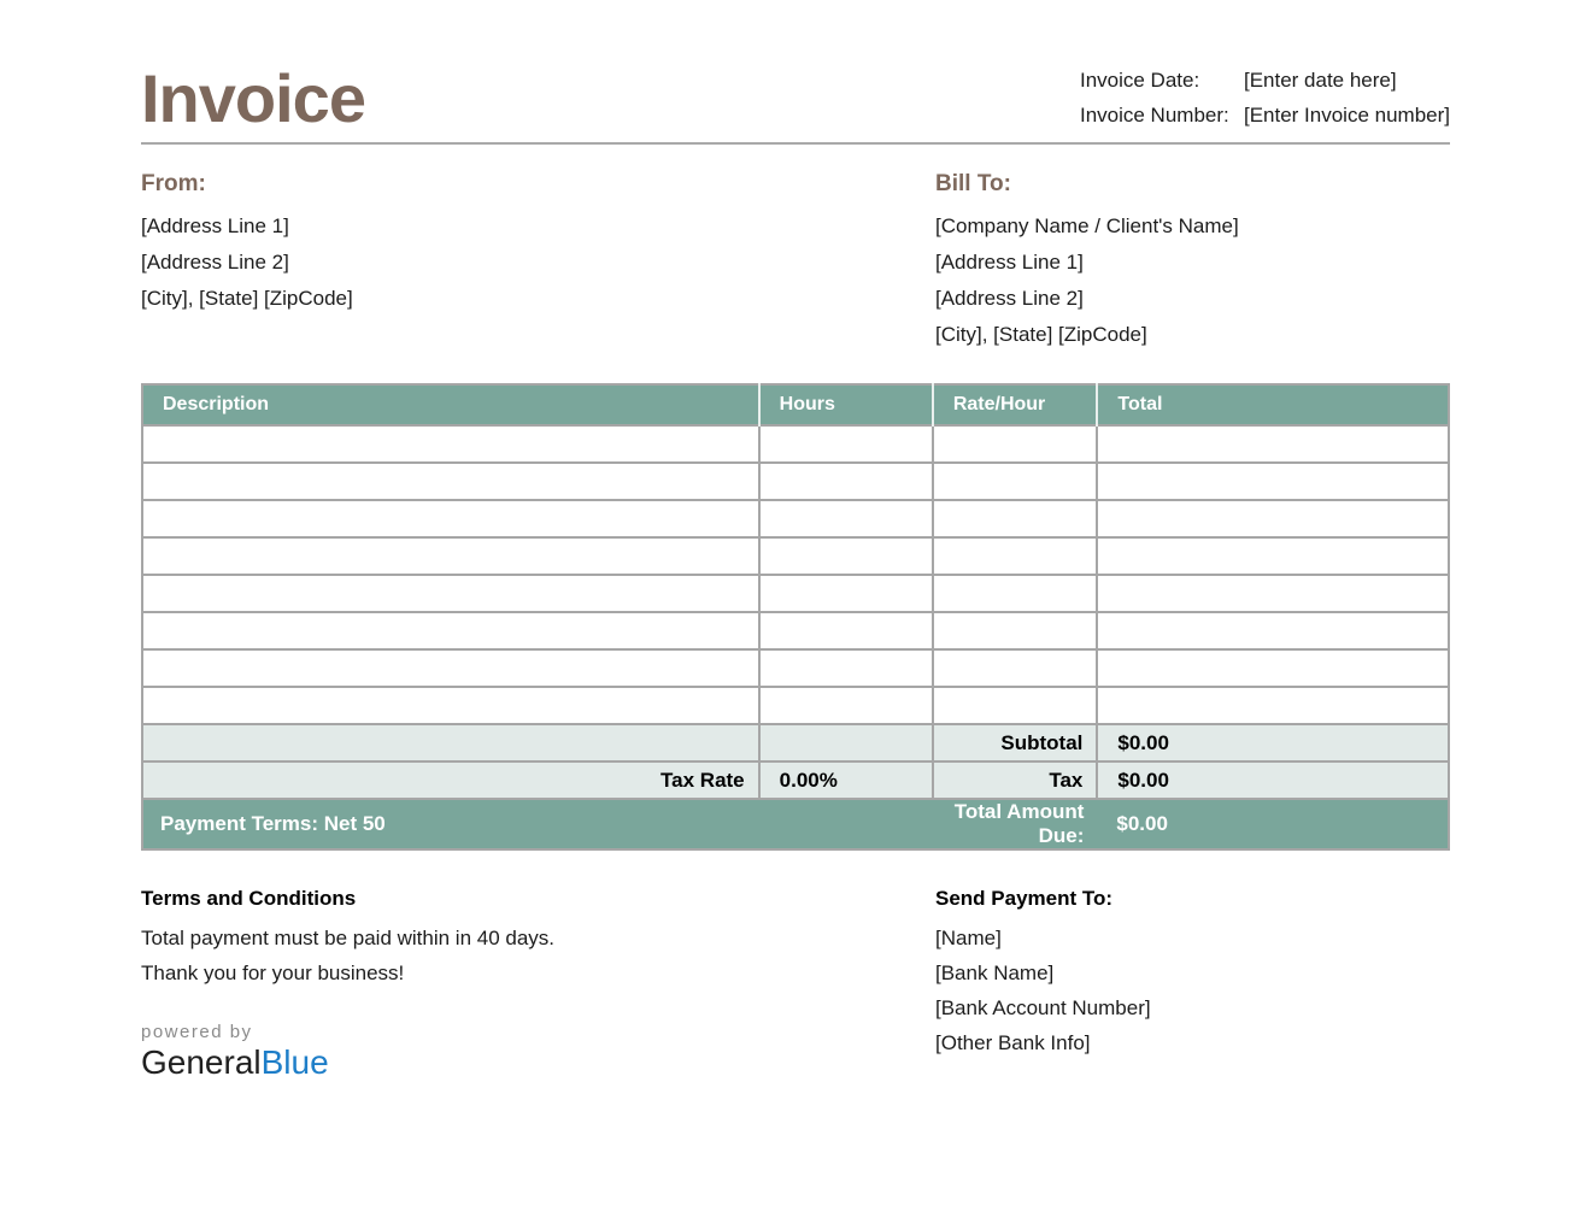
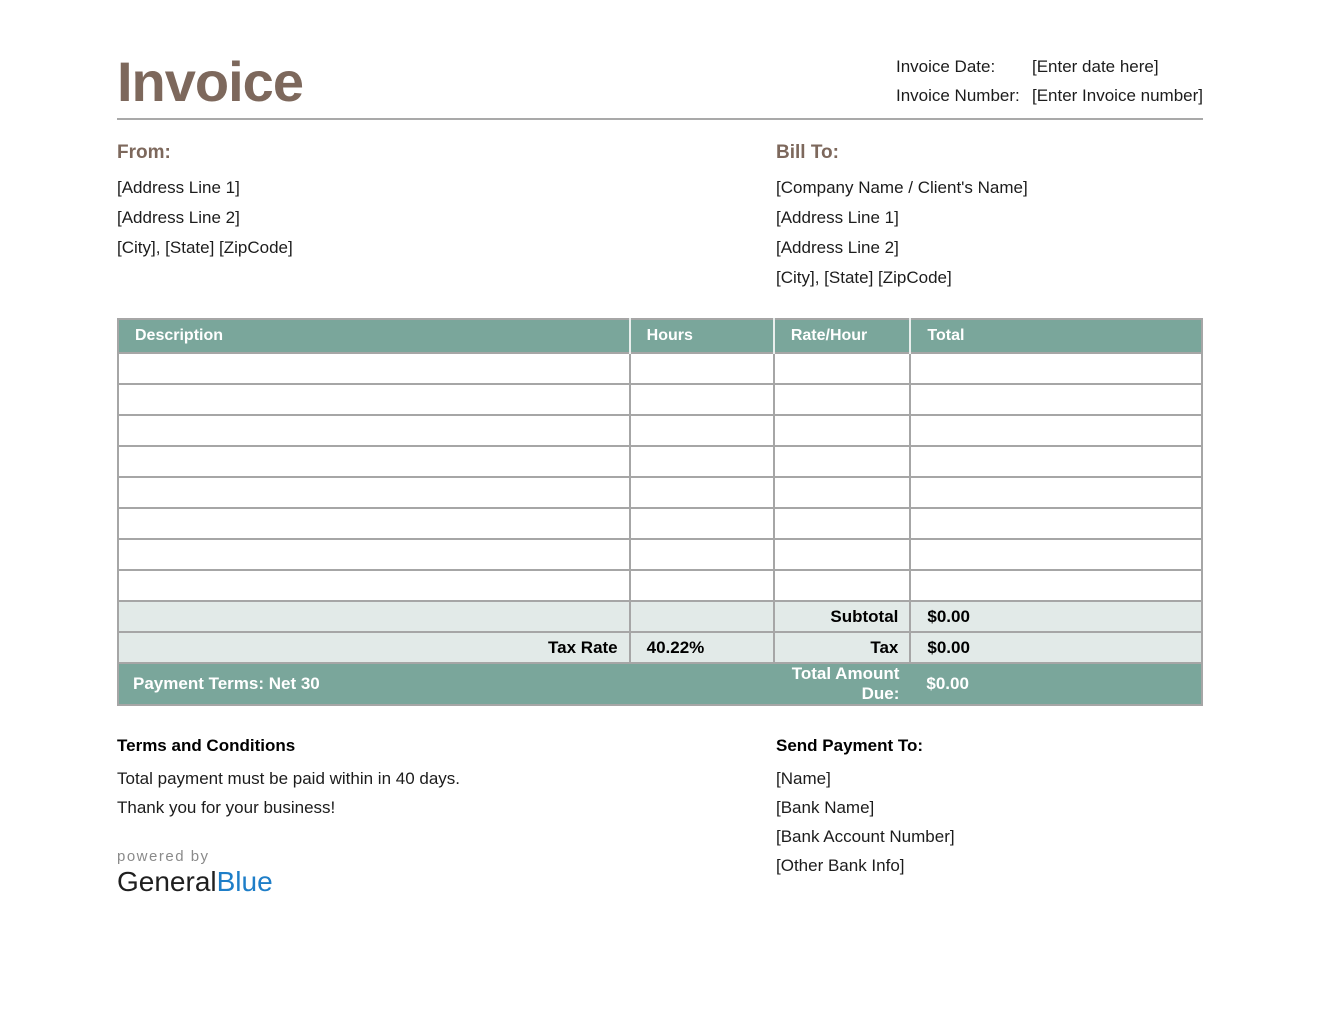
  Invoice
  Invoice Date:
  [Enter date here]
  Invoice Number:
  [Enter Invoice number]
  From:
  [Address Line 1]
  [Address Line 2]
  [City], [State] [ZipCode]
  Bill To:
  [Company Name / Client's Name]
  [Address Line 1]
  [Address Line 2]
  [City], [State] [ZipCode]
  Description	Hours	Rate/Hour	Total
  		Subtotal	$0.00
- Tax Rate	0.00%	Tax	$0.00
+ Tax Rate	40.22%	Tax	$0.00
- Payment Terms: Net 50	Total Amount Due:	$0.00
+ Payment Terms: Net 30	Total Amount Due:	$0.00
  Terms and Conditions
  Total payment must be paid within in 40 days.
  Thank you for your business!
  powered by
  GeneralBlue
  Send Payment To:
  [Name]
  [Bank Name]
  [Bank Account Number]
  [Other Bank Info]
